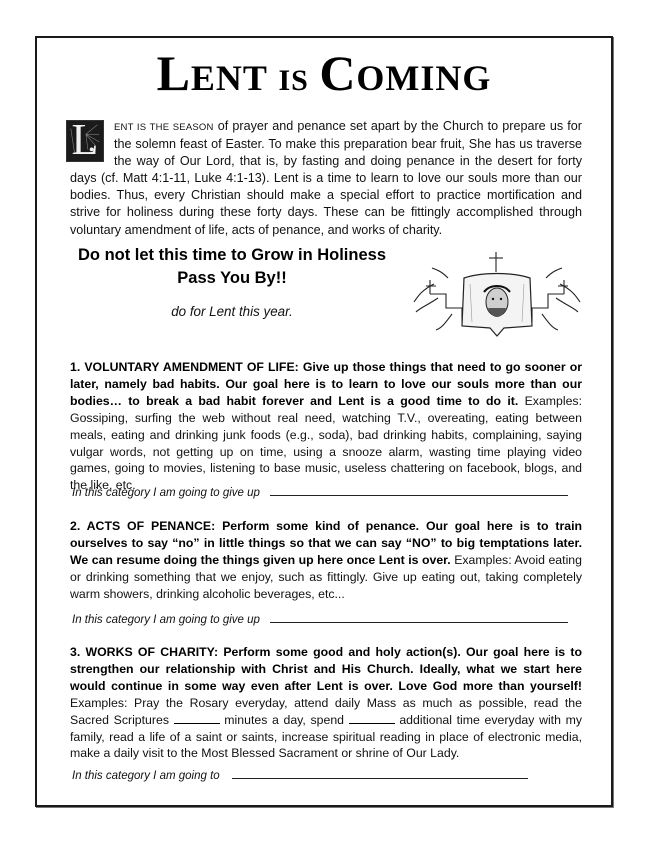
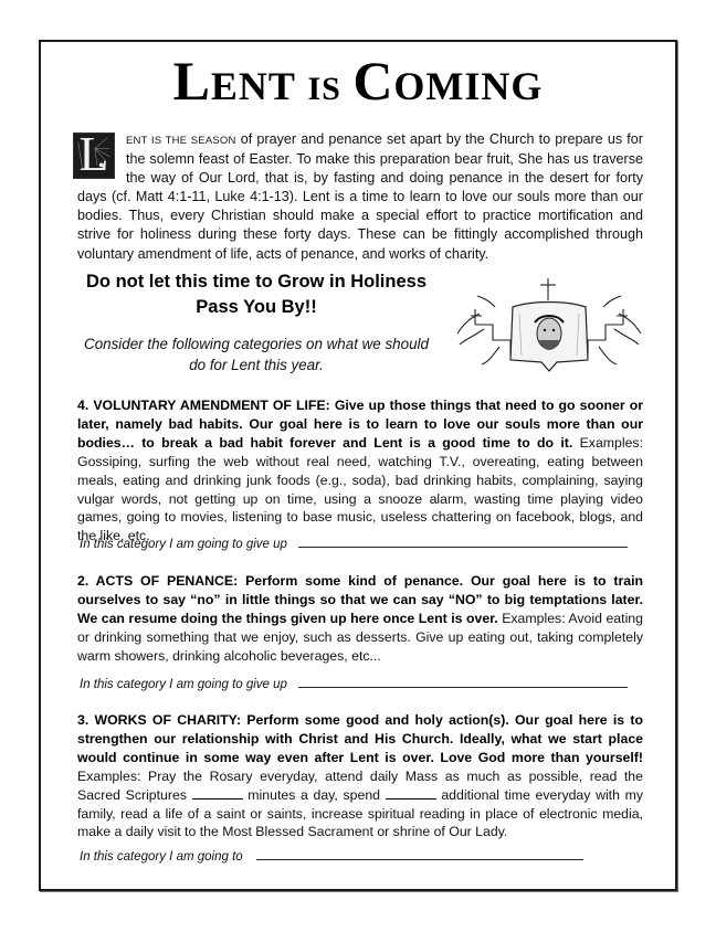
  LENT IS COMING
  L
  ENT IS THE SEASON of prayer and penance set apart by the Church to prepare us for the solemn feast of Easter. To make this preparation bear fruit, She has us traverse the way of Our Lord, that is, by fasting and doing penance in the desert for forty days (cf. Matt 4:1-11, Luke 4:1-13). Lent is a time to learn to love our souls more than our bodies. Thus, every Christian should make a special effort to practice mortification and strive for holiness during these forty days. These can be fittingly accomplished through voluntary amendment of life, acts of penance, and works of charity.
  Do not let this time to Grow in Holiness
  Pass You By!!
+ Consider the following categories on what we should
  do for Lent this year.
- 1. VOLUNTARY AMENDMENT OF LIFE: Give up those things that need to go sooner or later, namely bad habits. Our goal here is to learn to love our souls more than our bodies… to break a bad habit forever and Lent is a good time to do it. Examples: Gossiping, surfing the web without real need, watching T.V., overeating, eating between meals, eating and drinking junk foods (e.g., soda), bad drinking habits, complaining, saying vulgar words, not getting up on time, using a snooze alarm, wasting time playing video games, going to movies, listening to base music, useless chattering on facebook, blogs, and the like, etc.
+ 4. VOLUNTARY AMENDMENT OF LIFE: Give up those things that need to go sooner or later, namely bad habits. Our goal here is to learn to love our souls more than our bodies… to break a bad habit forever and Lent is a good time to do it. Examples: Gossiping, surfing the web without real need, watching T.V., overeating, eating between meals, eating and drinking junk foods (e.g., soda), bad drinking habits, complaining, saying vulgar words, not getting up on time, using a snooze alarm, wasting time playing video games, going to movies, listening to base music, useless chattering on facebook, blogs, and the like, etc.
  In this category I am going to give up
- 2. ACTS OF PENANCE: Perform some kind of penance. Our goal here is to train ourselves to say “no” in little things so that we can say “NO” to big temptations later. We can resume doing the things given up here once Lent is over. Examples: Avoid eating or drinking something that we enjoy, such as fittingly. Give up eating out, taking completely warm showers, drinking alcoholic beverages, etc...
+ 2. ACTS OF PENANCE: Perform some kind of penance. Our goal here is to train ourselves to say “no” in little things so that we can say “NO” to big temptations later. We can resume doing the things given up here once Lent is over. Examples: Avoid eating or drinking something that we enjoy, such as desserts. Give up eating out, taking completely warm showers, drinking alcoholic beverages, etc...
  In this category I am going to give up
- 3. WORKS OF CHARITY: Perform some good and holy action(s). Our goal here is to strengthen our relationship with Christ and His Church. Ideally, what we start here would continue in some way even after Lent is over. Love God more than yourself! Examples: Pray the Rosary everyday, attend daily Mass as much as possible, read the Sacred Scriptures minutes a day, spend additional time everyday with my family, read a life of a saint or saints, increase spiritual reading in place of electronic media, make a daily visit to the Most Blessed Sacrament or shrine of Our Lady.
+ 3. WORKS OF CHARITY: Perform some good and holy action(s). Our goal here is to strengthen our relationship with Christ and His Church. Ideally, what we start place would continue in some way even after Lent is over. Love God more than yourself! Examples: Pray the Rosary everyday, attend daily Mass as much as possible, read the Sacred Scriptures minutes a day, spend additional time everyday with my family, read a life of a saint or saints, increase spiritual reading in place of electronic media, make a daily visit to the Most Blessed Sacrament or shrine of Our Lady.
  In this category I am going to
